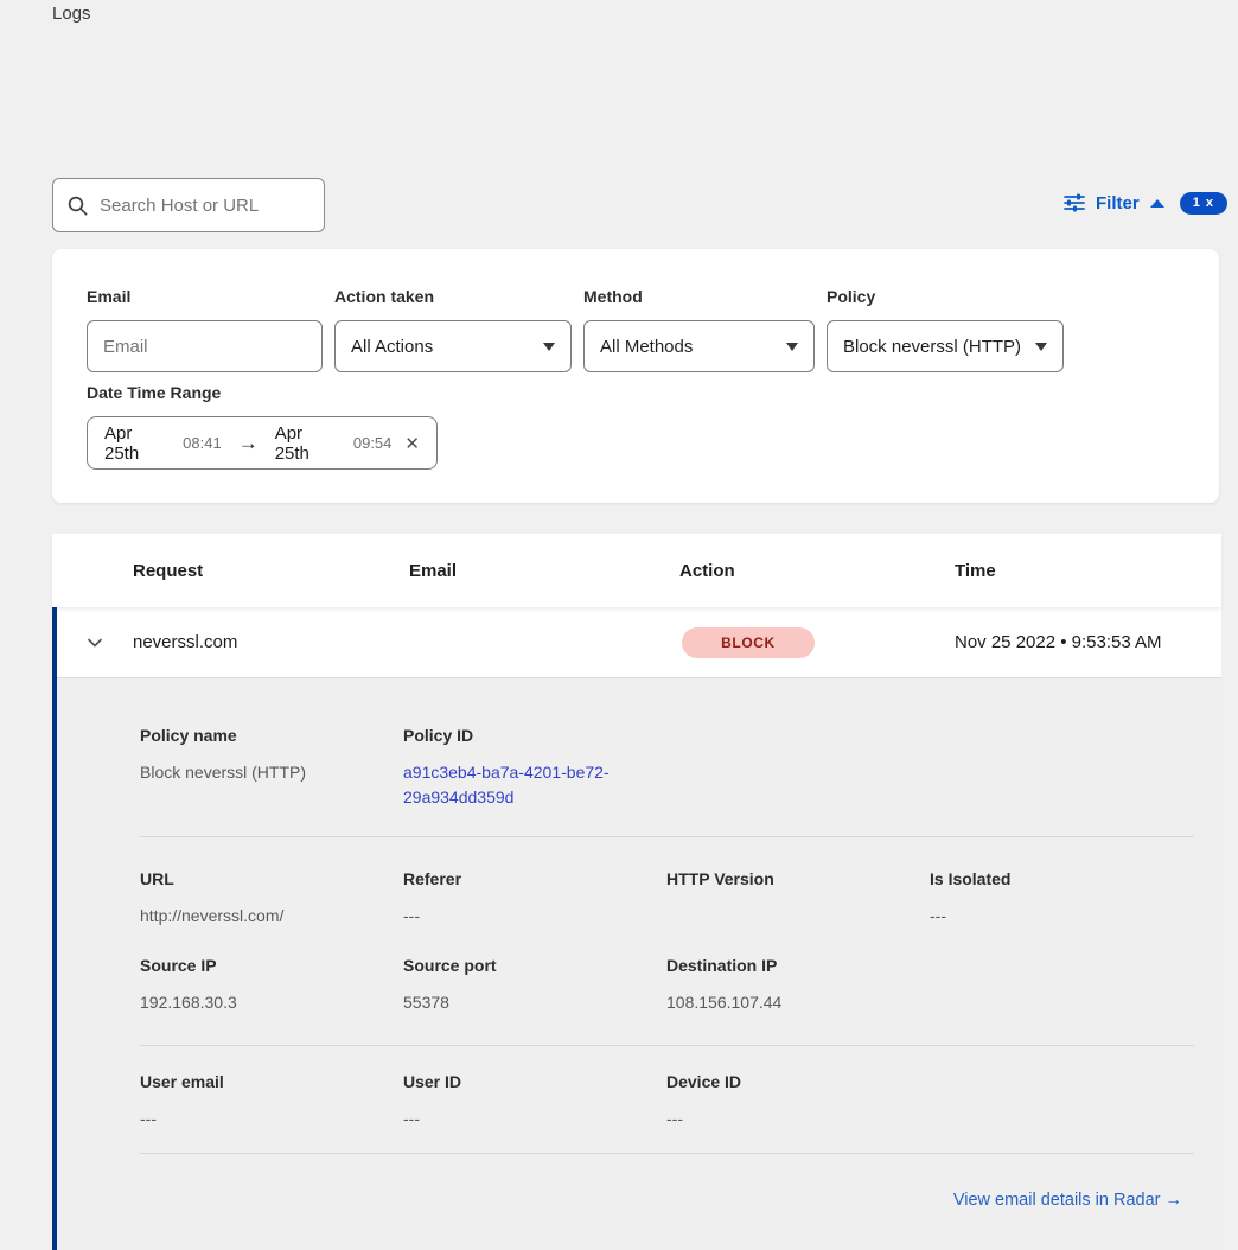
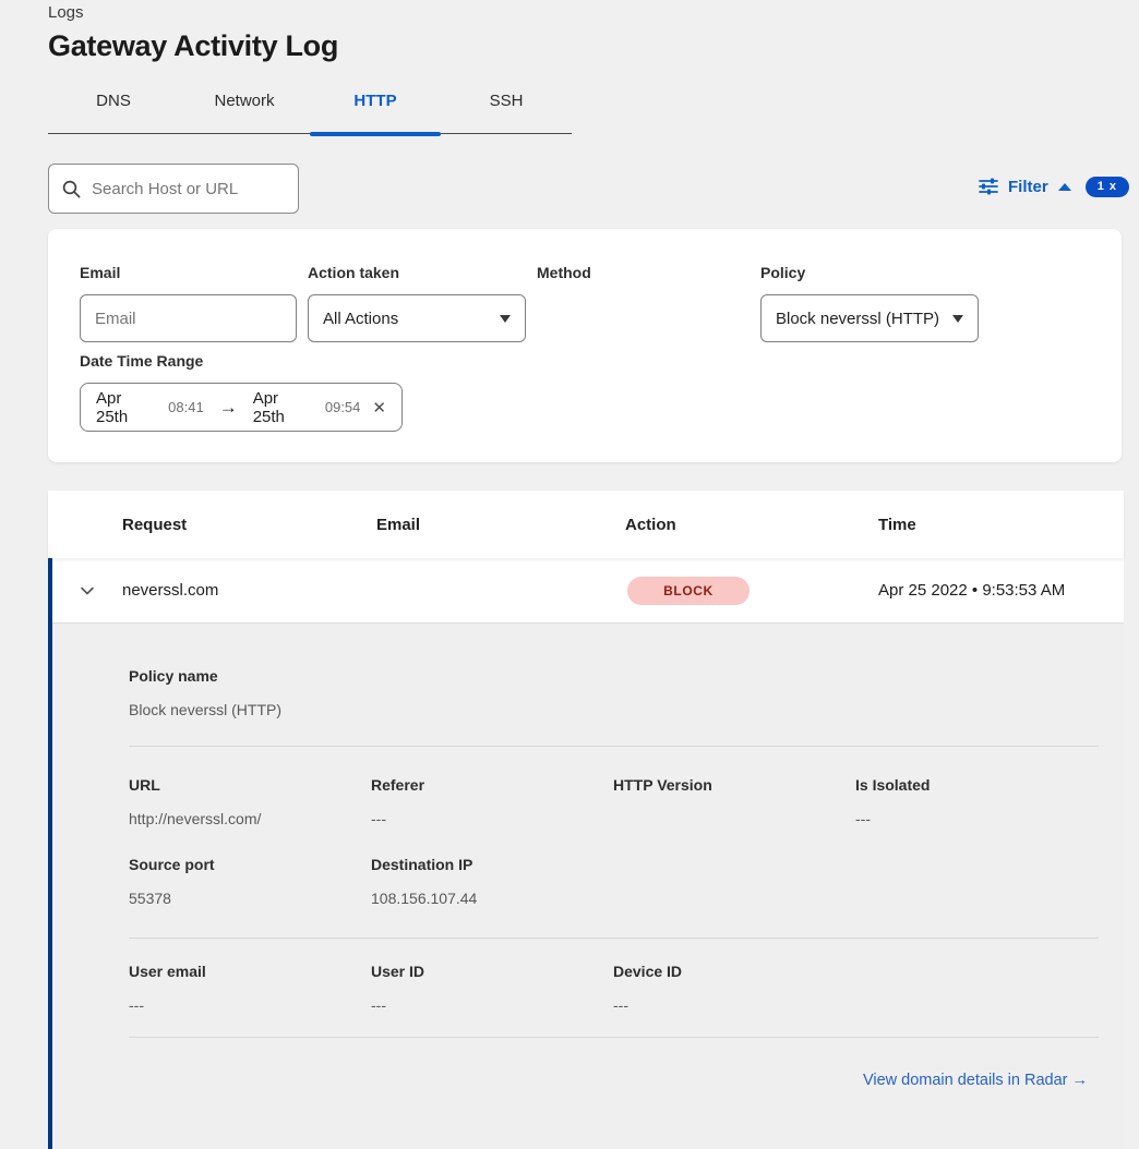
  Logs
+ Gateway Activity Log
+ DNS
+ Network
+ HTTP
+ SSH
  Search Host or URL
  Filter
  1 x
  Email
  Email
  Action taken
  All Actions
  Method
- All Methods
  Policy
  Block neverssl (HTTP)
  Date Time Range
  Apr 25th
  08:41
  →
  Apr 25th
  09:54
  ✕
  Request
  Email
  Action
  Time
  neverssl.com
  BLOCK
- Nov 25 2022 • 9:53:53 AM
+ Apr 25 2022 • 9:53:53 AM
  Policy name
  Block neverssl (HTTP)
- Policy ID
- a91c3eb4-ba7a-4201-be72-29a934dd359d
  URL
  http://neverssl.com/
  Referer
  ---
  HTTP Version
  Is Isolated
  ---
- Source IP
- 192.168.30.3
  Source port
  55378
  Destination IP
  108.156.107.44
  User email
  ---
  User ID
  ---
  Device ID
  ---
- View email details in Radar →
+ View domain details in Radar →
